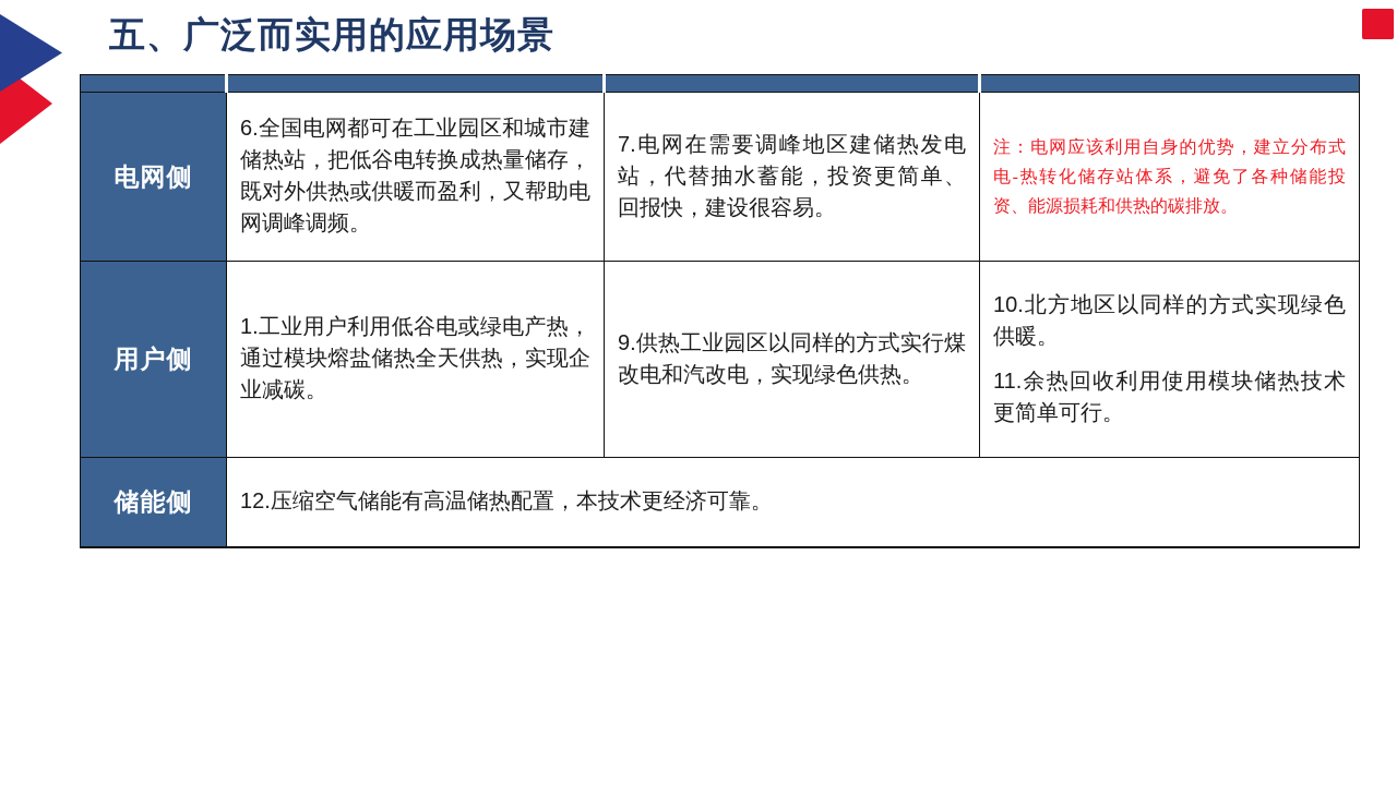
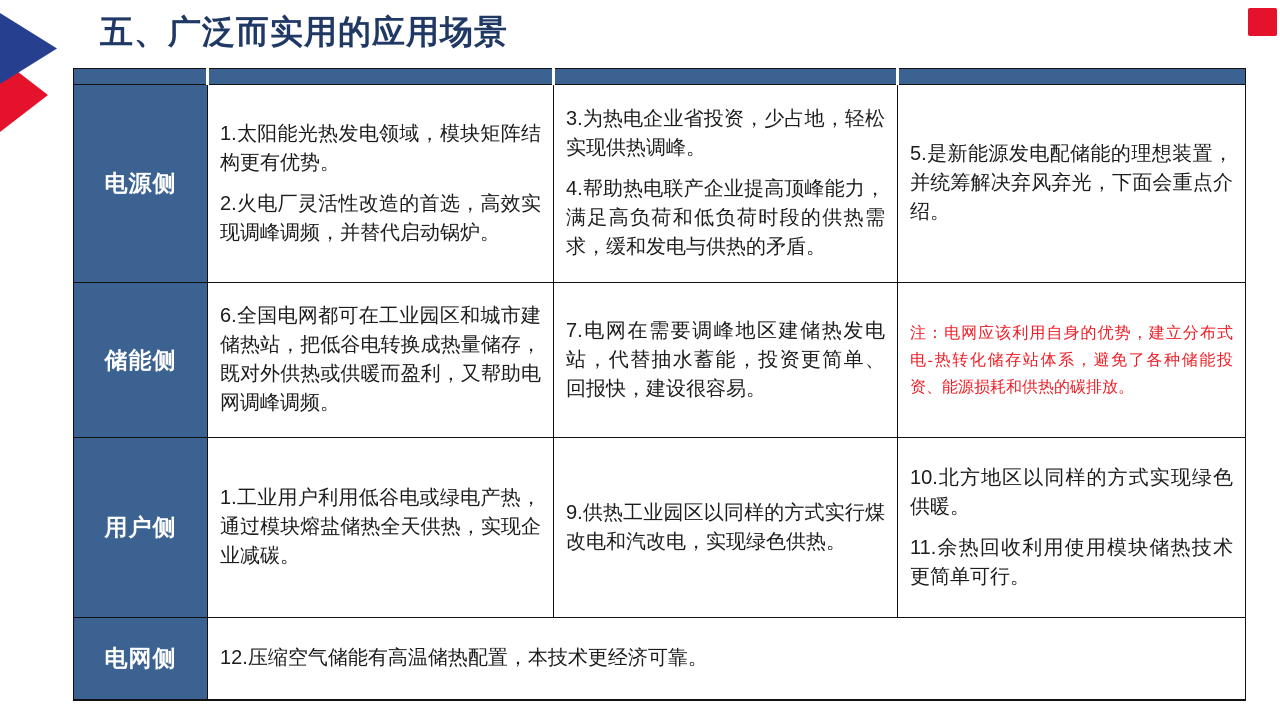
  五、广泛而实用的应用场景
+ 电源侧	1.太阳能光热发电领域，模块矩阵结构更有优势。2.火电厂灵活性改造的首选，高效实现调峰调频，并替代启动锅炉。	3.为热电企业省投资，少占地，轻松实现供热调峰。4.帮助热电联产企业提高顶峰能力，满足高负荷和低负荷时段的供热需求，缓和发电与供热的矛盾。	5.是新能源发电配储能的理想装置，并统筹解决弃风弃光，下面会重点介绍。
- 电网侧	6.全国电网都可在工业园区和城市建储热站，把低谷电转换成热量储存，既对外供热或供暖而盈利，又帮助电网调峰调频。	7.电网在需要调峰地区建储热发电站，代替抽水蓄能，投资更简单、回报快，建设很容易。	注：电网应该利用自身的优势，建立分布式电-热转化储存站体系，避免了各种储能投资、能源损耗和供热的碳排放。
+ 储能侧	6.全国电网都可在工业园区和城市建储热站，把低谷电转换成热量储存，既对外供热或供暖而盈利，又帮助电网调峰调频。	7.电网在需要调峰地区建储热发电站，代替抽水蓄能，投资更简单、回报快，建设很容易。	注：电网应该利用自身的优势，建立分布式电-热转化储存站体系，避免了各种储能投资、能源损耗和供热的碳排放。
  用户侧	1.工业用户利用低谷电或绿电产热，通过模块熔盐储热全天供热，实现企业减碳。	9.供热工业园区以同样的方式实行煤改电和汽改电，实现绿色供热。	10.北方地区以同样的方式实现绿色供暖。11.余热回收利用使用模块储热技术更简单可行。
- 储能侧	12.压缩空气储能有高温储热配置，本技术更经济可靠。
+ 电网侧	12.压缩空气储能有高温储热配置，本技术更经济可靠。
